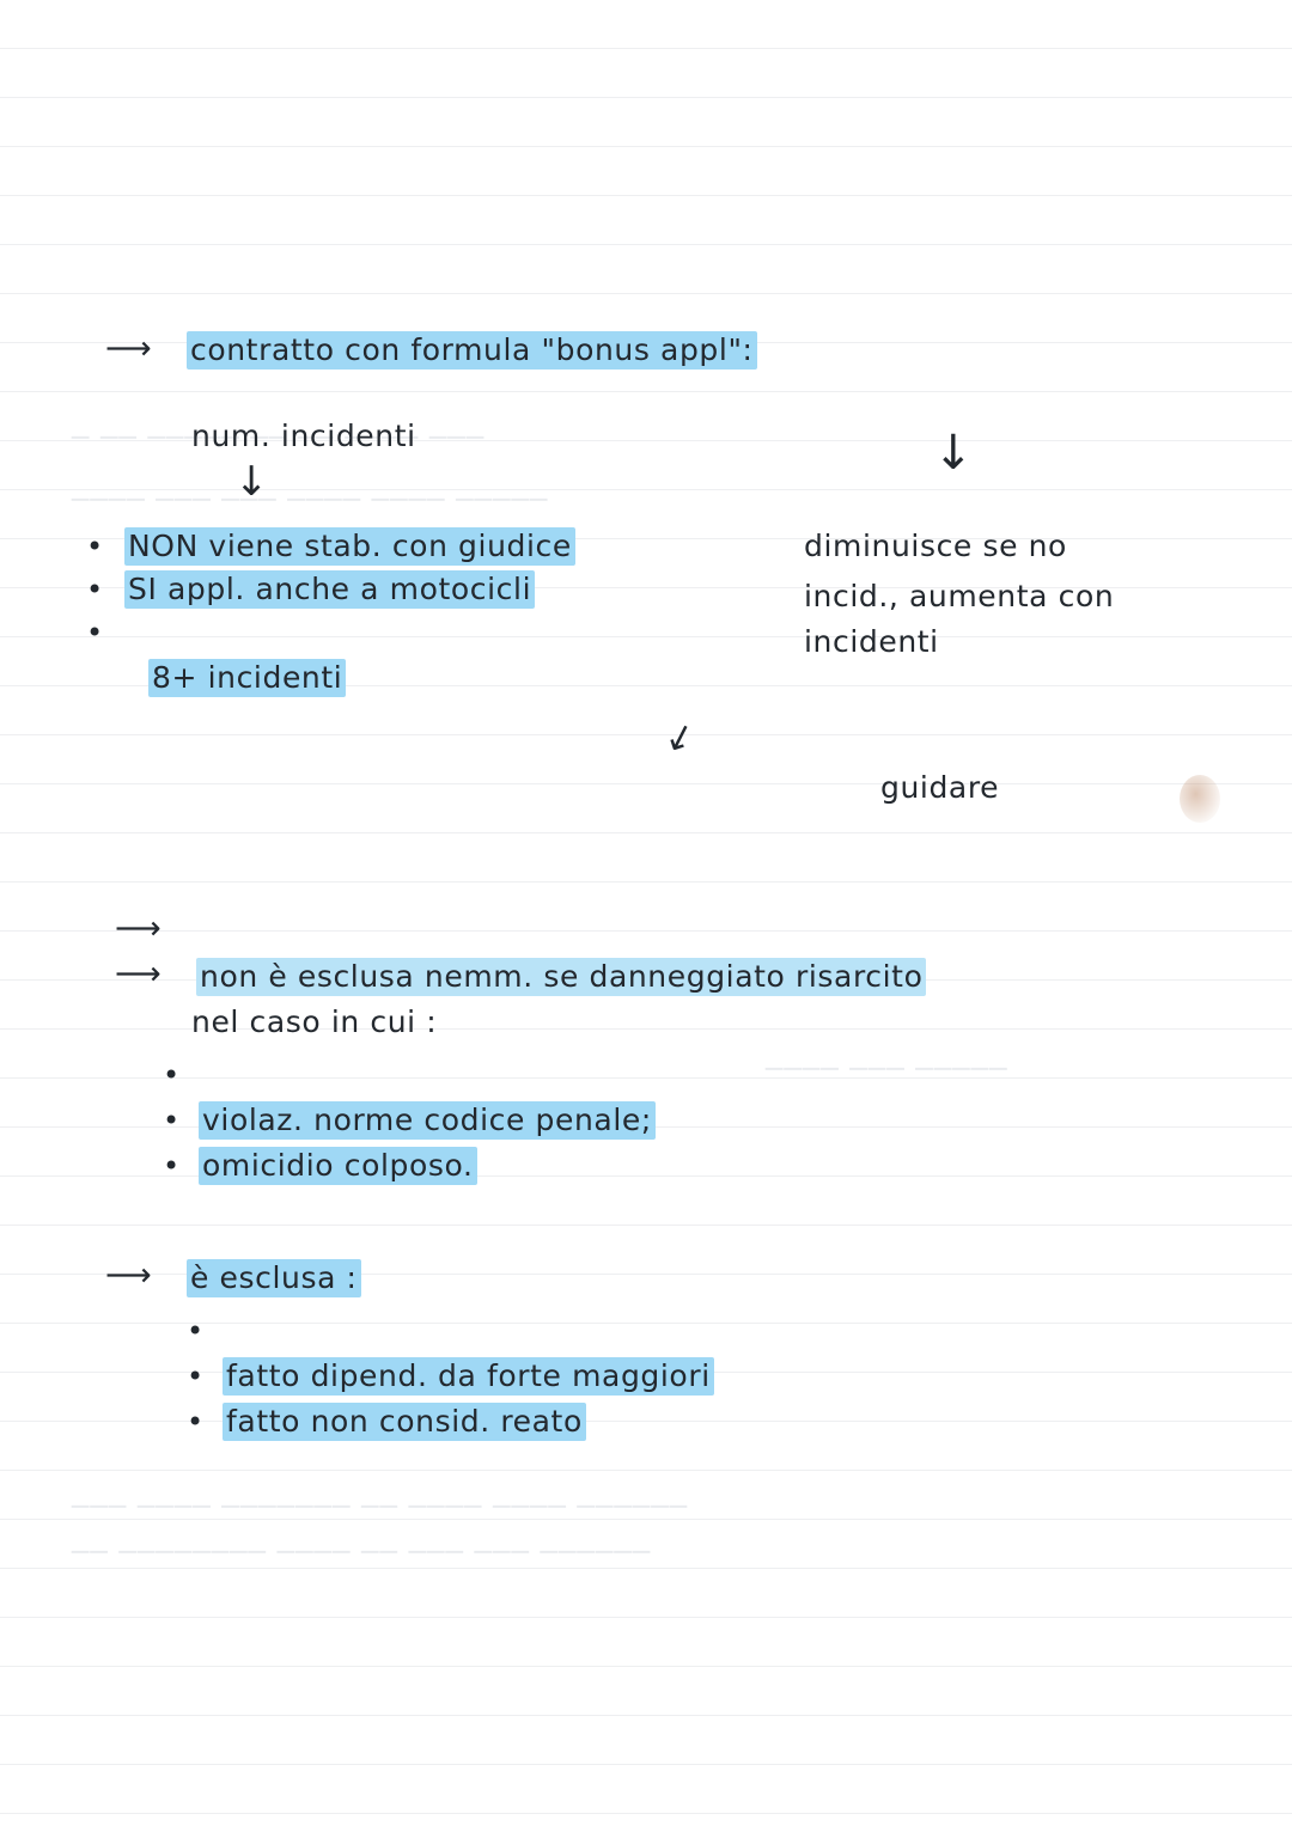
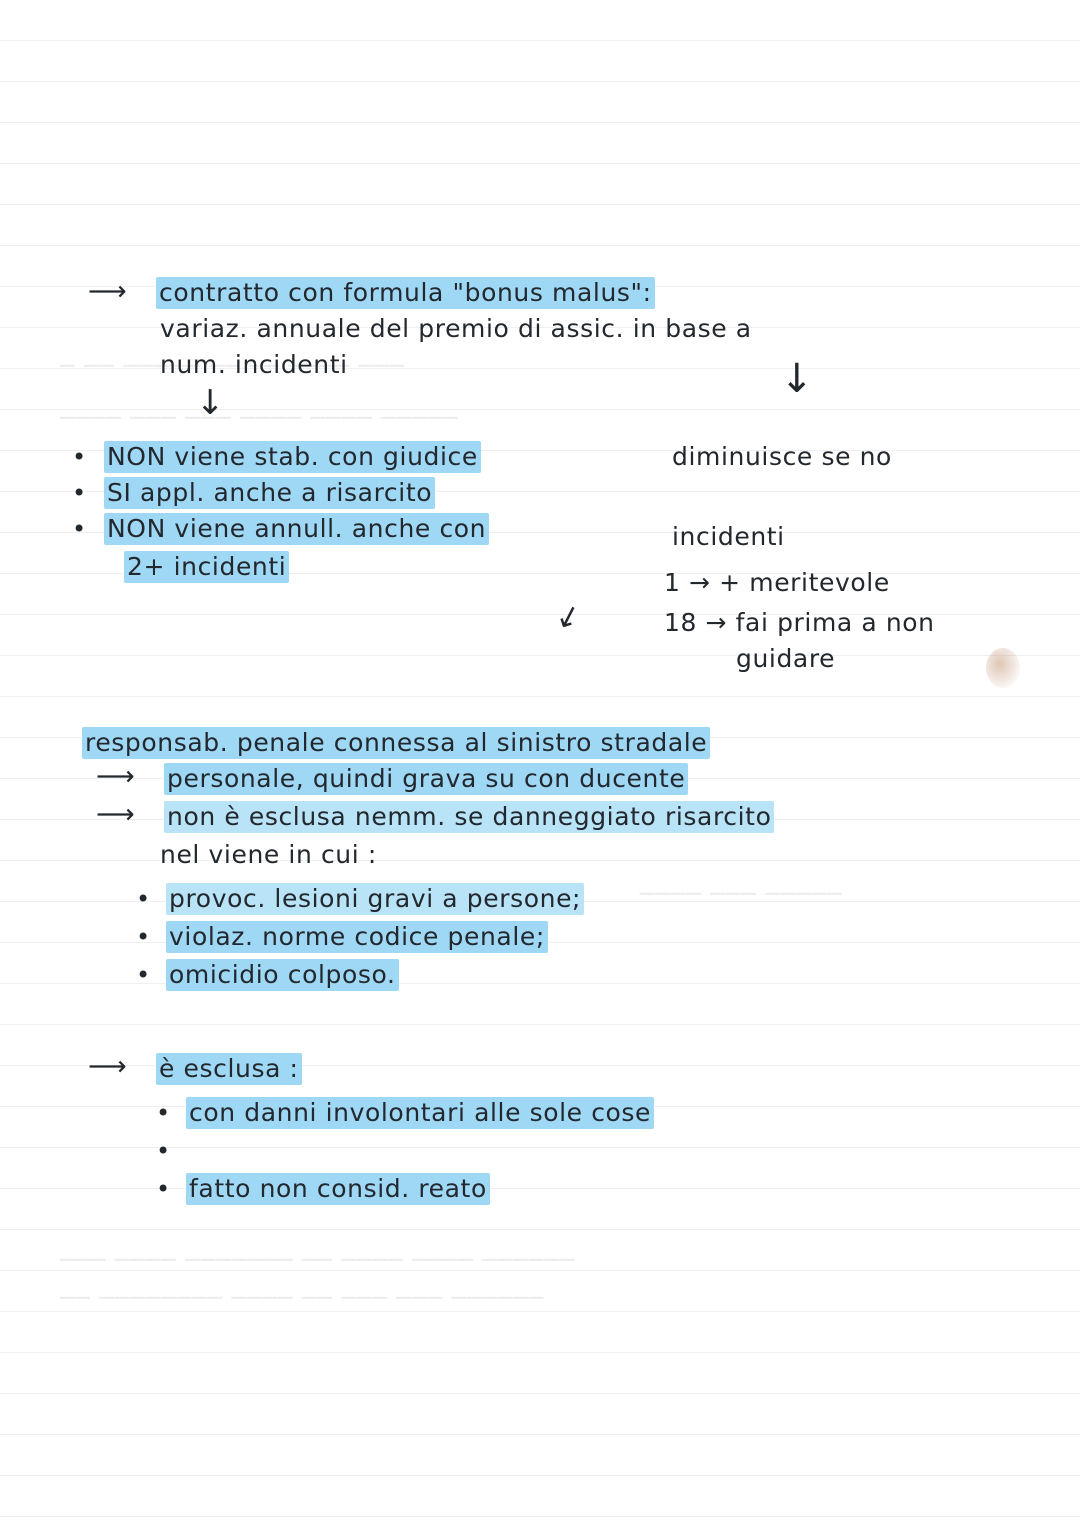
  ─ ── ───── ── ── ──── ───
  ──── ─── ─── ──── ──── ─────
  ⟶
- contratto con formula "bonus appl":
+ contratto con formula "bonus malus":
+ variaz. annuale del premio di assic. in base a
  num. incidenti
  ↓
  ↓
  •
  NON viene stab. con giudice
  •
- SI appl. anche a motocicli
+ SI appl. anche a risarcito
  •
+ NON viene annull. anche con
- 8+ incidenti
+ 2+ incidenti
  diminuisce se no
- incid., aumenta con
  incidenti
+ 1 → + meritevole
+ 18 → fai prima a non
  guidare
+ responsab. penale connessa al sinistro stradale
  ⟶
+ personale, quindi grava su con ducente
  ⟶
  non è esclusa nemm. se danneggiato risarcito
- nel caso in cui :
+ nel viene in cui :
  •
+ provoc. lesioni gravi a persone;
  •
  violaz. norme codice penale;
  •
  omicidio colposo.
  ⟶
  è esclusa :
  •
+ con danni involontari alle sole cose
  •
- fatto dipend. da forte maggiori
  •
  fatto non consid. reato
